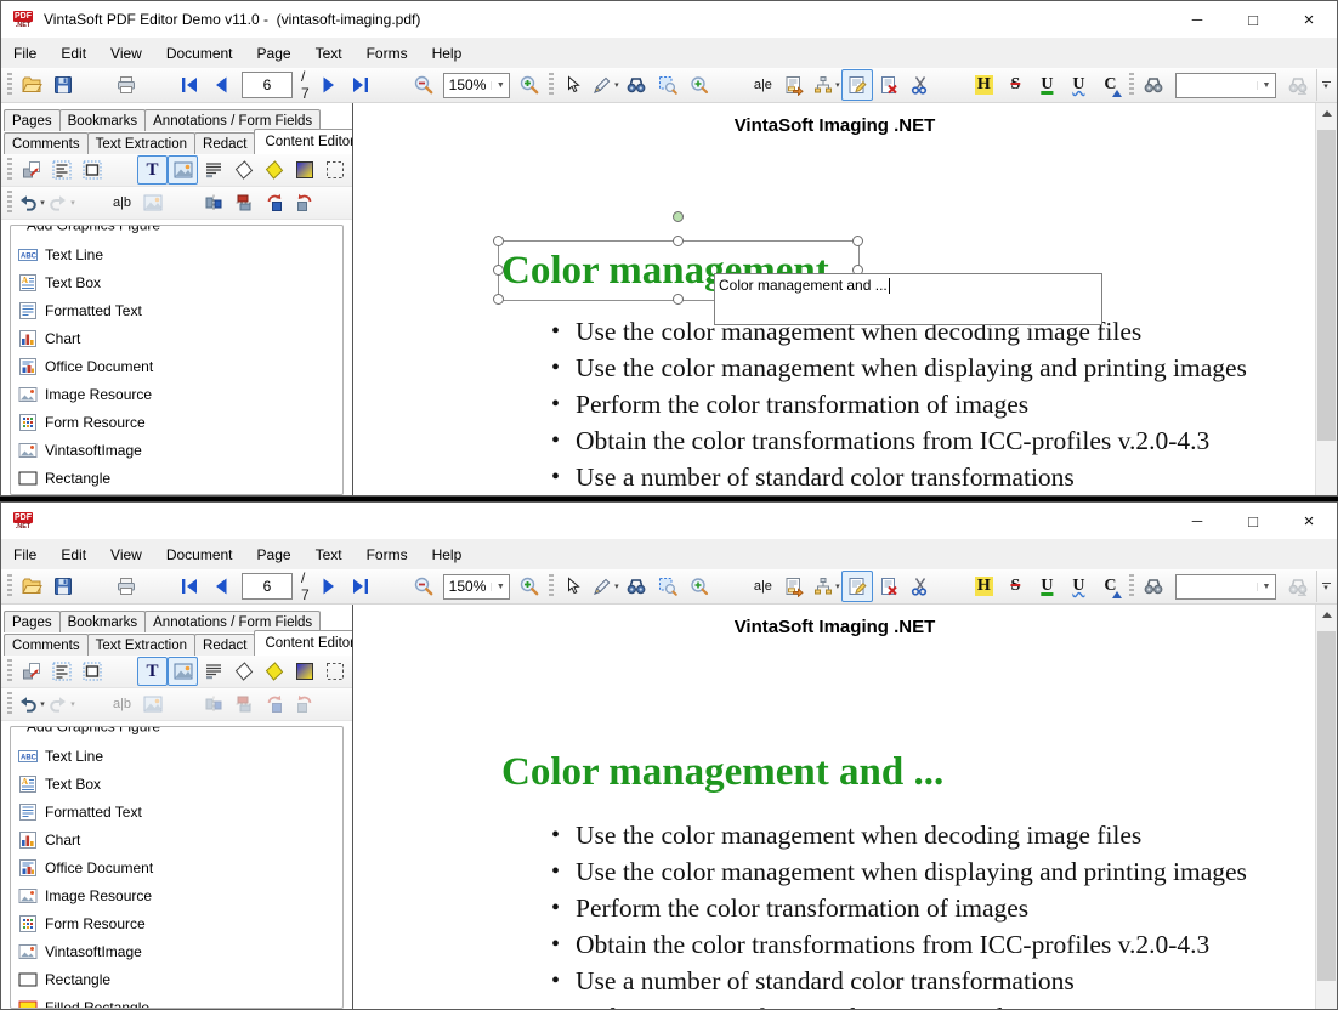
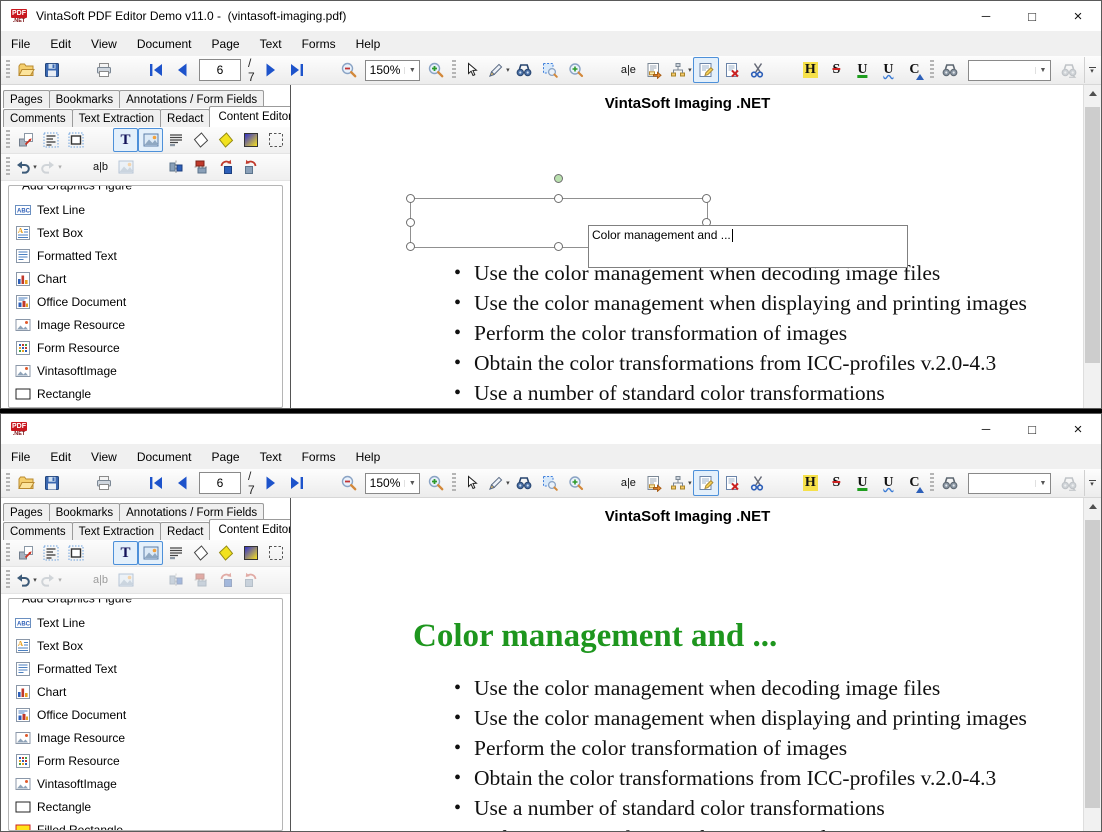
  VintaSoft PDF Editor Demo v11.0 - (vintasoft-imaging.pdf)
  ─
  □
  ×
  File
  Edit
  View
  Document
  Page
  Text
  Forms
  Help
  6
  / 7
  150%
  a|e
  H
  S
  U
  U
  C
  Pages
  Bookmarks
  Annotations / Form Fields
  Comments
  Text Extraction
  Redact
  Content Edito
  T
  a|b
  Add Graphics Figure
  Text Line
  A
  Text Box
  Formatted Text
  Chart
  Office Document
  Image Resource
  Form Resource
  VintasoftImage
  Rectangle
  VintaSoft Imaging .NET
- Color management
  Color management and ...
  •
  Use the color management when decoding image files
  •
  Use the color management when displaying and printing images
  •
  Perform the color transformation of images
  •
  Obtain the color transformations from ICC-profiles v.2.0-4.3
  •
  Use a number of standard color transformations
  ─
  □
  ×
  File
  Edit
  View
  Document
  Page
  Text
  Forms
  Help
  6
  / 7
  150%
  a|e
  H
  S
  U
  U
  C
  Pages
  Bookmarks
  Annotations / Form Fields
  Comments
  Text Extraction
  Redact
  Content Edito
  T
  a|b
  Add Graphics Figure
  Text Line
  A
  Text Box
  Formatted Text
  Chart
  Office Document
  Image Resource
  Form Resource
  VintasoftImage
  Rectangle
  Filled Rectangle
  VintaSoft Imaging .NET
  Color management and ...
  •
  Use the color management when decoding image files
  •
  Use the color management when displaying and printing images
  •
  Perform the color transformation of images
  •
  Obtain the color transformations from ICC-profiles v.2.0-4.3
  •
  Use a number of standard color transformations
